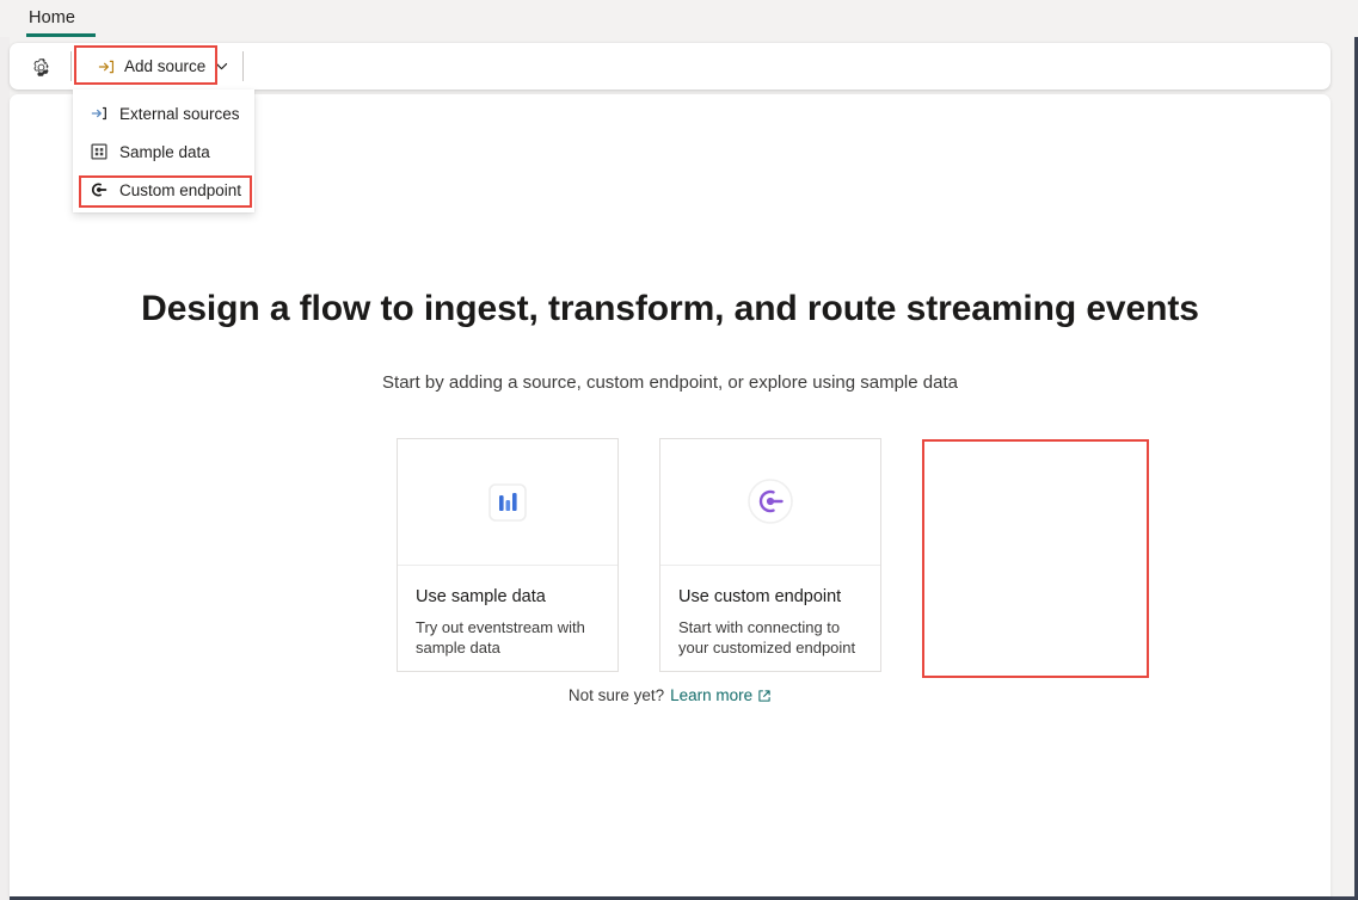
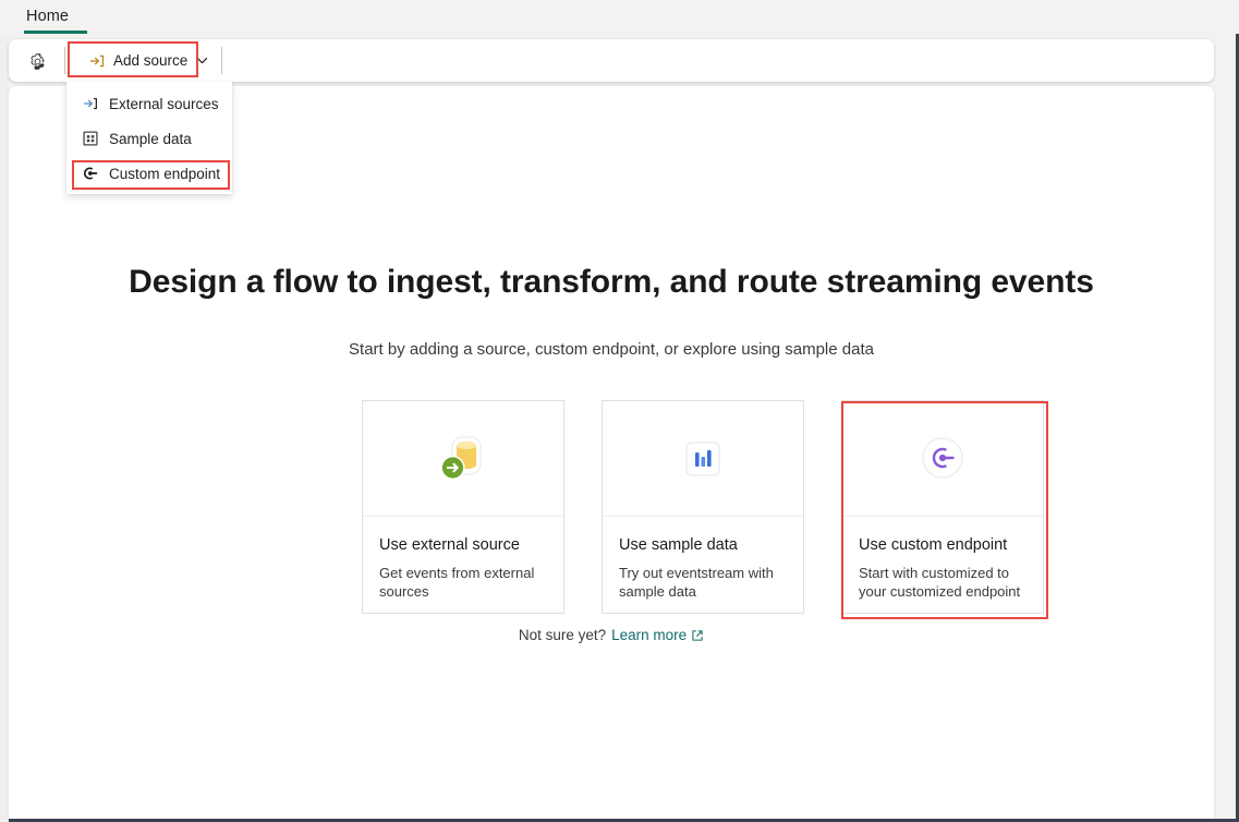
  Home
  Add source
  Design a flow to ingest, transform, and route streaming events
  Start by adding a source, custom endpoint, or explore using sample data
+ Use external source
+ Get events from external sources
  Use sample data
  Try out eventstream with sample data
  Use custom endpoint
- Start with connecting to your customized endpoint
+ Start with customized to your customized endpoint
  Not sure yet?
  Learn more
  External sources
  Sample data
  Custom endpoint
